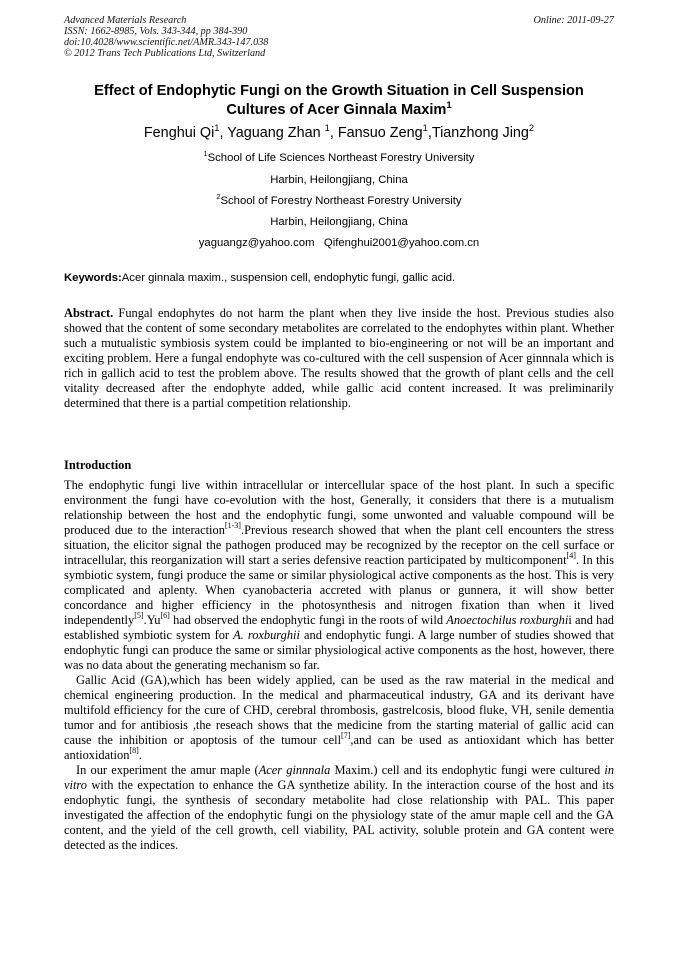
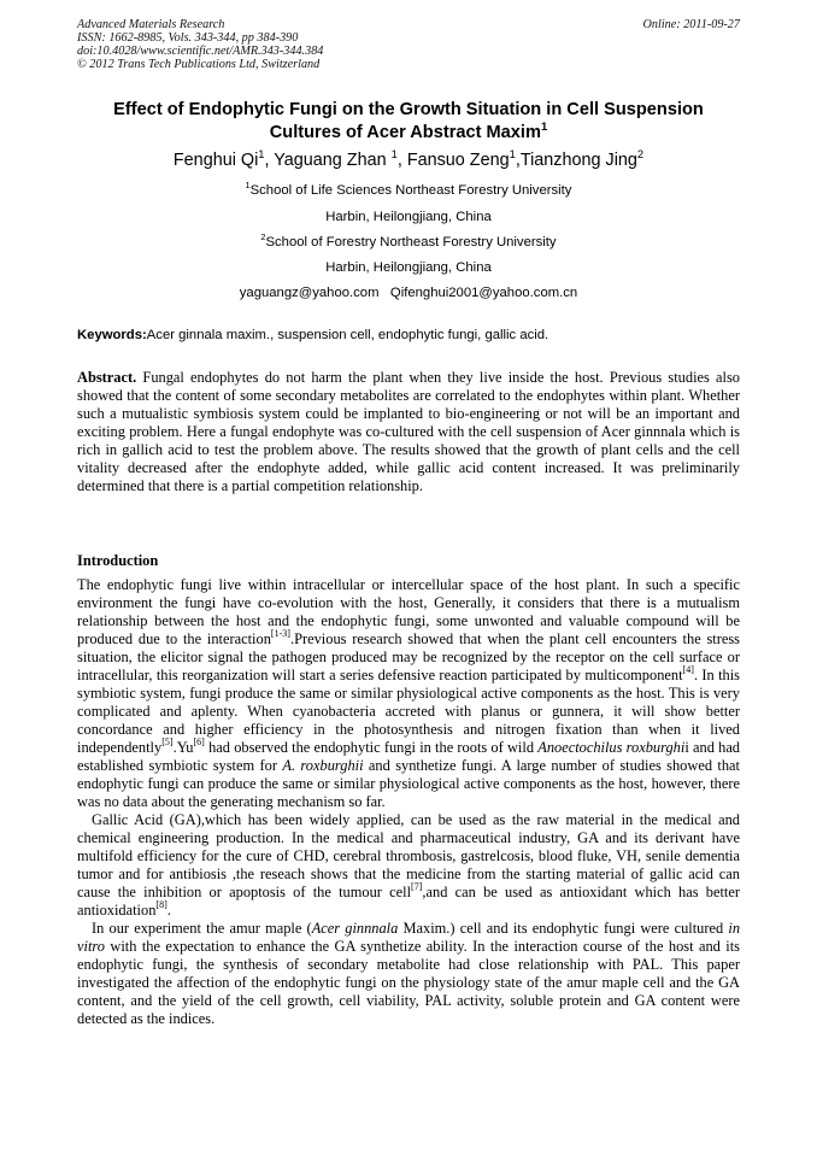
  Advanced Materials Research
  ISSN: 1662-8985, Vols. 343-344, pp 384-390
- doi:10.4028/www.scientific.net/AMR.343-147.038
+ doi:10.4028/www.scientific.net/AMR.343-344.384
  © 2012 Trans Tech Publications Ltd, Switzerland
  Online: 2011-09-27
  Effect of Endophytic Fungi on the Growth Situation in Cell Suspension
- Cultures of Acer Ginnala Maxim1
+ Cultures of Acer Abstract Maxim1
  Fenghui Qi1, Yaguang Zhan 1, Fansuo Zeng1,Tianzhong Jing2
  1School of Life Sciences Northeast Forestry University
  Harbin, Heilongjiang, China
  2School of Forestry Northeast Forestry University
  Harbin, Heilongjiang, China
  yaguangz@yahoo.com Qifenghui2001@yahoo.com.cn
  Keywords:Acer ginnala maxim., suspension cell, endophytic fungi, gallic acid.
  Abstract. Fungal endophytes do not harm the plant when they live inside the host. Previous studies also showed that the content of some secondary metabolites are correlated to the endophytes within plant. Whether such a mutualistic symbiosis system could be implanted to bio-engineering or not will be an important and exciting problem. Here a fungal endophyte was co-cultured with the cell suspension of Acer ginnnala which is rich in gallich acid to test the problem above. The results showed that the growth of plant cells and the cell vitality decreased after the endophyte added, while gallic acid content increased. It was preliminarily determined that there is a partial competition relationship.
  Introduction
- The endophytic fungi live within intracellular or intercellular space of the host plant. In such a specific environment the fungi have co-evolution with the host, Generally, it considers that there is a mutualism relationship between the host and the endophytic fungi, some unwonted and valuable compound will be produced due to the interaction[1-3].Previous research showed that when the plant cell encounters the stress situation, the elicitor signal the pathogen produced may be recognized by the receptor on the cell surface or intracellular, this reorganization will start a series defensive reaction participated by multicomponent[4]. In this symbiotic system, fungi produce the same or similar physiological active components as the host. This is very complicated and aplenty. When cyanobacteria accreted with planus or gunnera, it will show better concordance and higher efficiency in the photosynthesis and nitrogen fixation than when it lived independently[5].Yu[6] had observed the endophytic fungi in the roots of wild Anoectochilus roxburghii and had established symbiotic system for A. roxburghii and endophytic fungi. A large number of studies showed that endophytic fungi can produce the same or similar physiological active components as the host, however, there was no data about the generating mechanism so far.
+ The endophytic fungi live within intracellular or intercellular space of the host plant. In such a specific environment the fungi have co-evolution with the host, Generally, it considers that there is a mutualism relationship between the host and the endophytic fungi, some unwonted and valuable compound will be produced due to the interaction[1-3].Previous research showed that when the plant cell encounters the stress situation, the elicitor signal the pathogen produced may be recognized by the receptor on the cell surface or intracellular, this reorganization will start a series defensive reaction participated by multicomponent[4]. In this symbiotic system, fungi produce the same or similar physiological active components as the host. This is very complicated and aplenty. When cyanobacteria accreted with planus or gunnera, it will show better concordance and higher efficiency in the photosynthesis and nitrogen fixation than when it lived independently[5].Yu[6] had observed the endophytic fungi in the roots of wild Anoectochilus roxburghii and had established symbiotic system for A. roxburghii and synthetize fungi. A large number of studies showed that endophytic fungi can produce the same or similar physiological active components as the host, however, there was no data about the generating mechanism so far.
  Gallic Acid (GA),which has been widely applied, can be used as the raw material in the medical and chemical engineering production. In the medical and pharmaceutical industry, GA and its derivant have multifold efficiency for the cure of CHD, cerebral thrombosis, gastrelcosis, blood fluke, VH, senile dementia tumor and for antibiosis ,the reseach shows that the medicine from the starting material of gallic acid can cause the inhibition or apoptosis of the tumour cell[7],and can be used as antioxidant which has better antioxidation[8].
  In our experiment the amur maple (Acer ginnnala Maxim.) cell and its endophytic fungi were cultured in vitro with the expectation to enhance the GA synthetize ability. In the interaction course of the host and its endophytic fungi, the synthesis of secondary metabolite had close relationship with PAL. This paper investigated the affection of the endophytic fungi on the physiology state of the amur maple cell and the GA content, and the yield of the cell growth, cell viability, PAL activity, soluble protein and GA content were detected as the indices.
